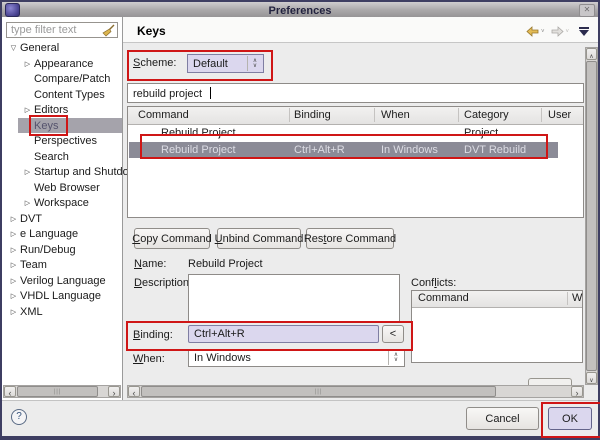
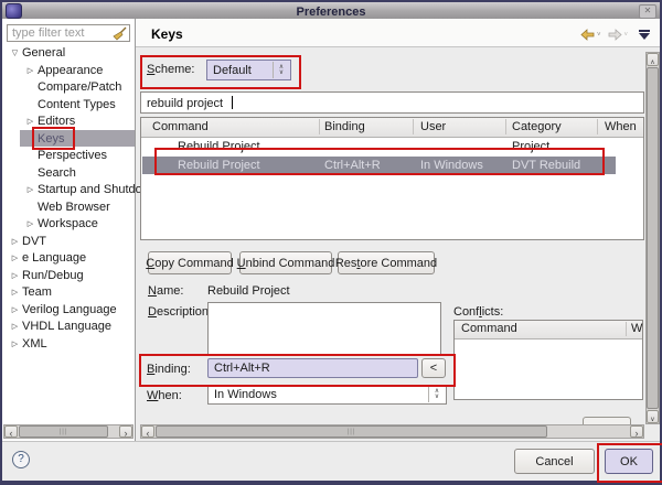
  Preferences
  ✕
  type filter text
  General
  Appearance
  Compare/Patch
  Content Types
  Editors
  Keys
  Perspectives
  Search
  Startup and Shutdo
  Web Browser
  Workspace
  DVT
  e Language
  Run/Debug
  Team
  Verilog Language
  VHDL Language
  XML
  Keys
  Scheme:
  Default
  rebuild project
  Command
  Binding
- When
+ User
  Category
- User
+ When
  Rebuild Project
  Project
  Rebuild Project
  Ctrl+Alt+R
  In Windows
  DVT Rebuild
  Copy Command
  Unbind Command
  Restore Command
  Name:
  Rebuild Project
  Description
  Conflicts:
  Command
  W
  Binding:
  Ctrl+Alt+R
  <
  When:
  In Windows
  ?
  Cancel
  OK
